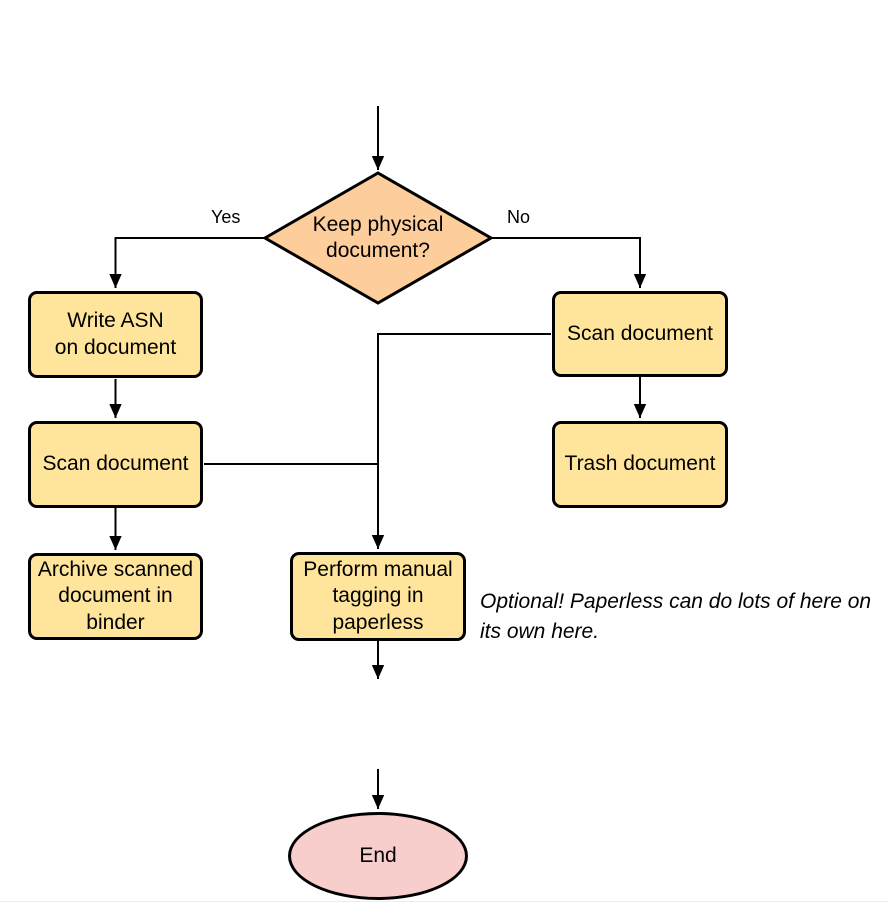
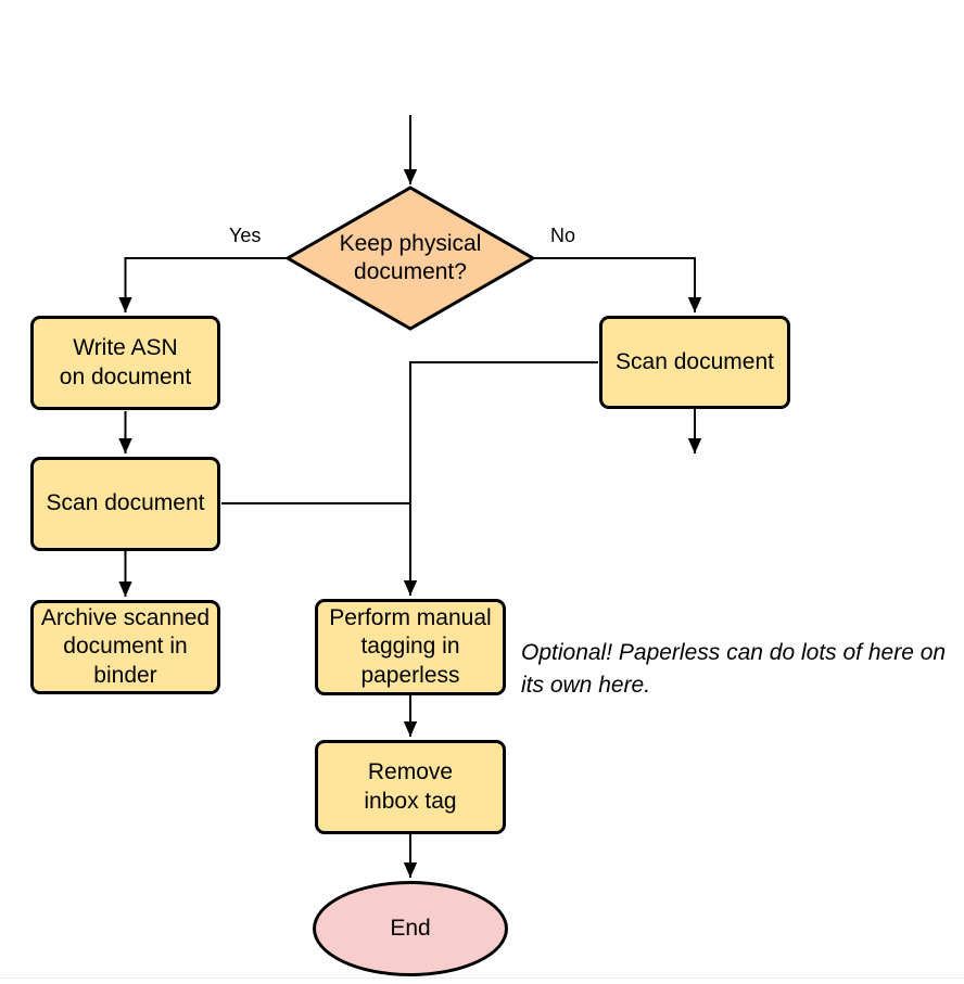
  Keep physical
  document?
  Yes
  No
  Write ASN
  on document
  Scan document
  Archive scanned
  document in
  binder
  Scan document
- Trash document
  Perform manual
  tagging in
  paperless
+ Remove
+ inbox tag
  End
  Optional! Paperless can do lots of here on its own here.
